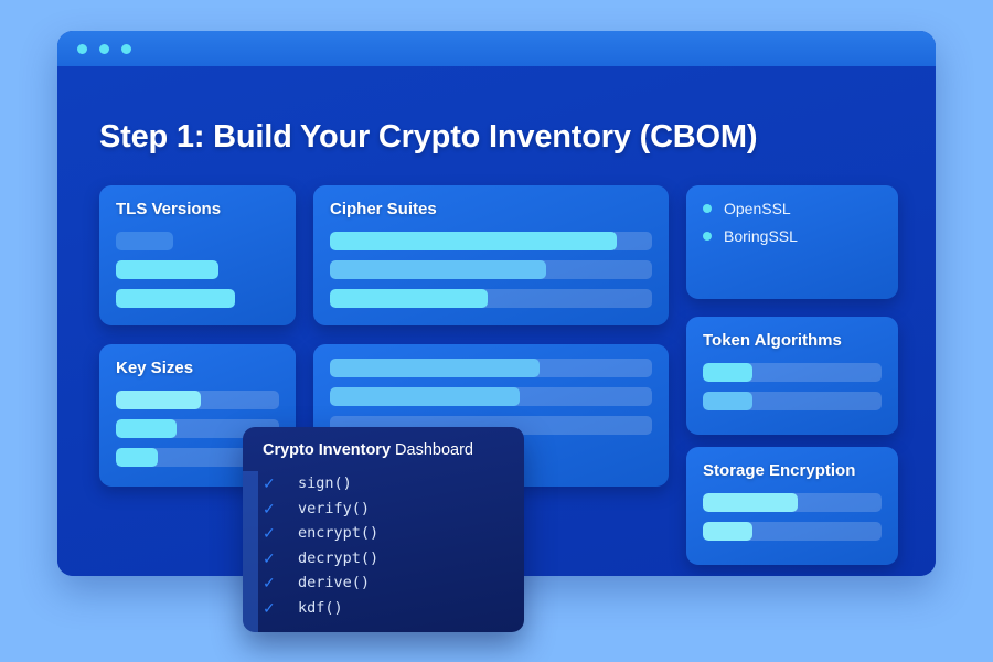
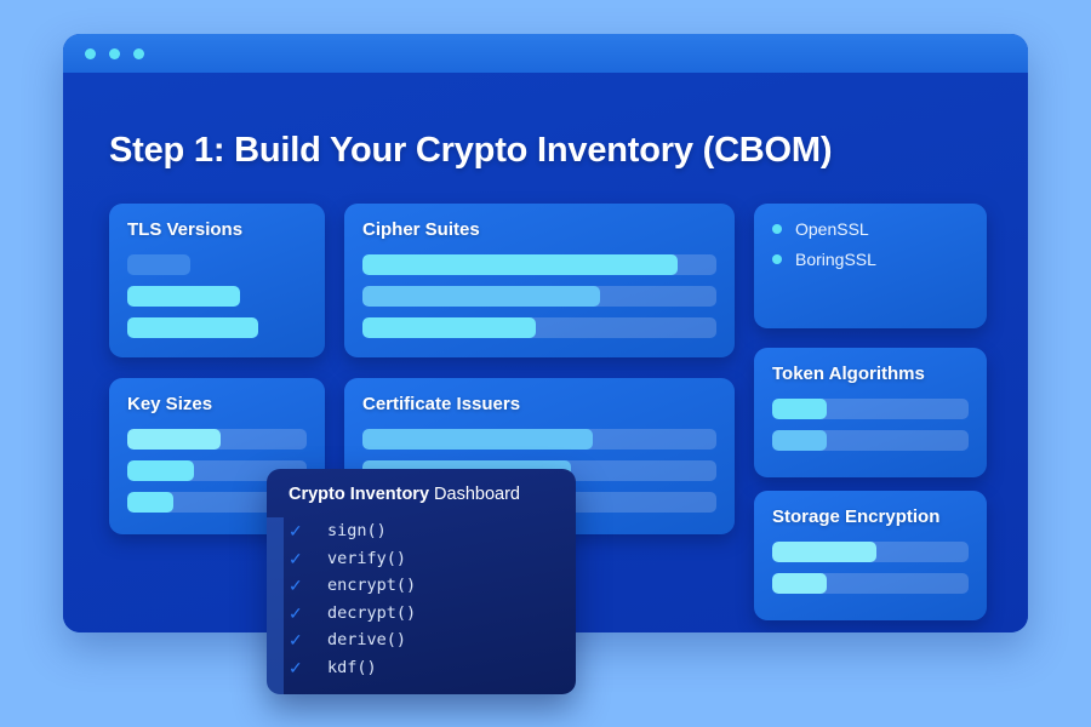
  Step 1: Build Your Crypto Inventory (CBOM)
  TLS Versions
  Key Sizes
  Cipher Suites
+ Certificate Issuers
  OpenSSL
  BoringSSL
  Token Algorithms
  Storage Encryption
  Crypto Inventory Dashboard
  ✓
  sign()
  ✓
  verify()
  ✓
  encrypt()
  ✓
  decrypt()
  ✓
  derive()
  ✓
  kdf()
